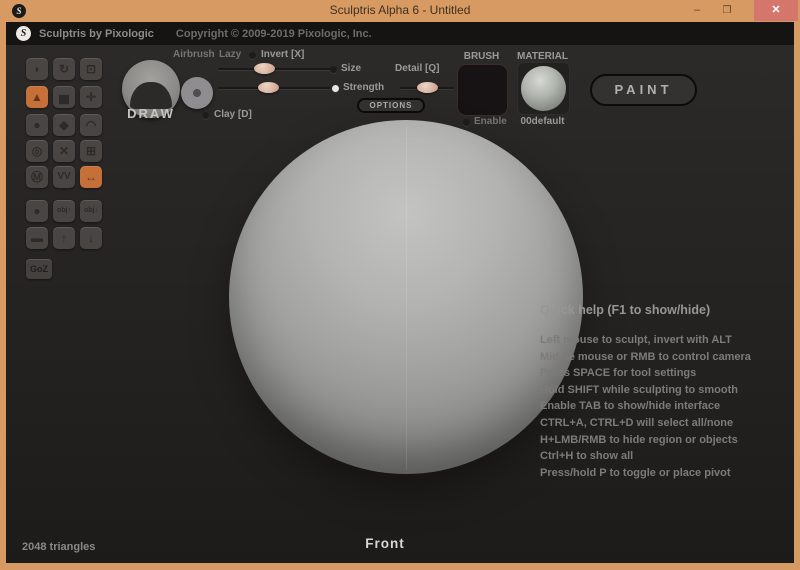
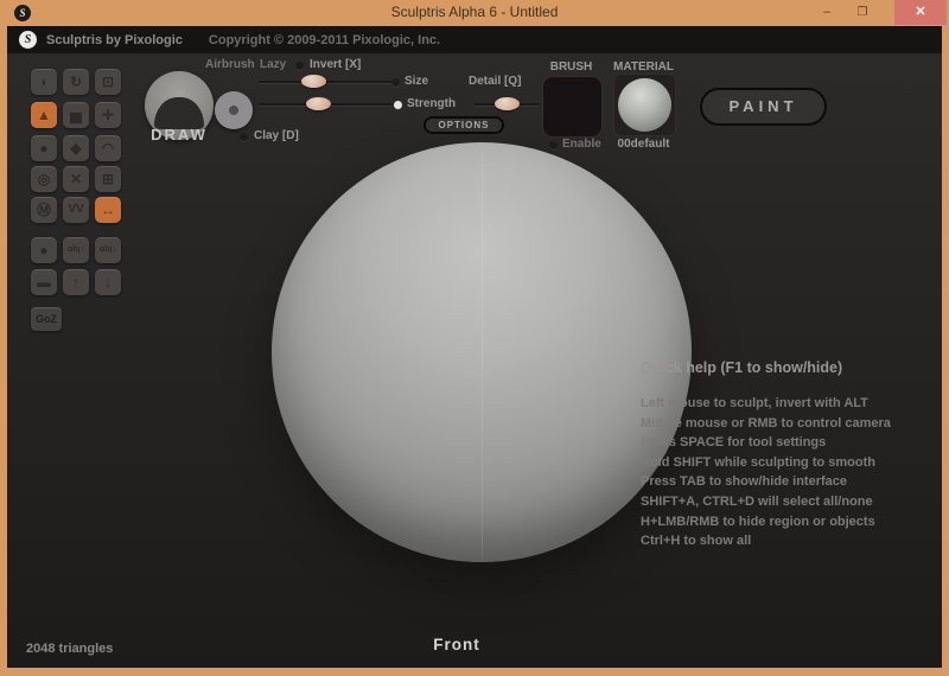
  S
  Sculptris Alpha 6 - Untitled
  –
  ❐
  ✕
  S
  Sculptris by Pixologic
- Copyright © 2009-2019 Pixologic, Inc.
+ Copyright © 2009-2011 Pixologic, Inc.
  DRAW
  Airbrush
  Lazy
  Invert [X]
  Size
  Detail [Q]
  Strength
  OPTIONS
  Clay [D]
  BRUSH
  Enable
  MATERIAL
  00default
  PAINT
  ◗
  ↻
  ⊡
  ▲
  ▅
  ✛
  ●
  ◆
  ◠
  ◎
  ✕
  ⊞
  Ⓜ
  VV
  ↔
  ●
  ▬
  GoZ
  Quick help (F1 to show/hide)
  Left mouse to sculpt, invert with ALT
  Middle mouse or RMB to control camera
  Press SPACE for tool settings
  Hold SHIFT while sculpting to smooth
- Enable TAB to show/hide interface
+ Press TAB to show/hide interface
- CTRL+A, CTRL+D will select all/none
+ SHIFT+A, CTRL+D will select all/none
  H+LMB/RMB to hide region or objects
  Ctrl+H to show all
- Press/hold P to toggle or place pivot
  2048 triangles
  Front
